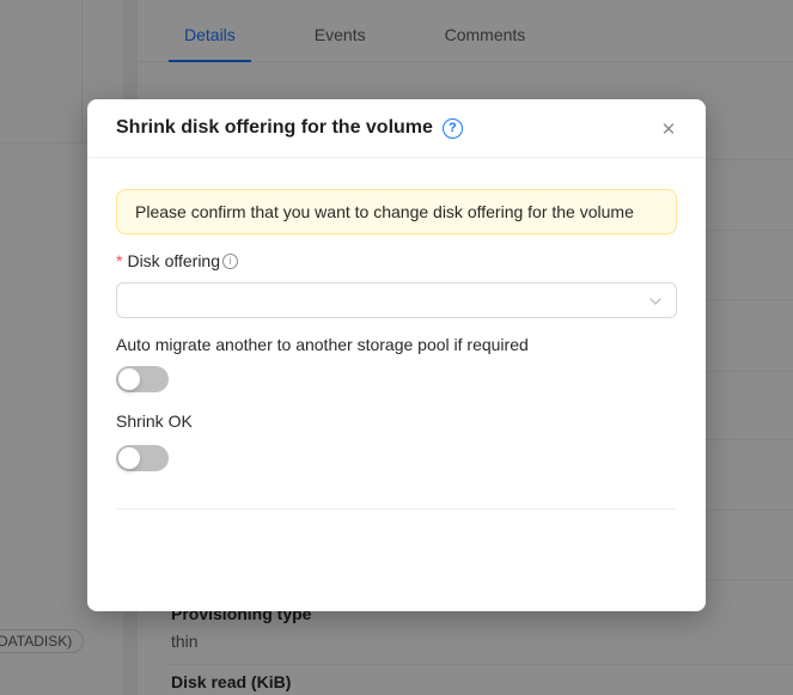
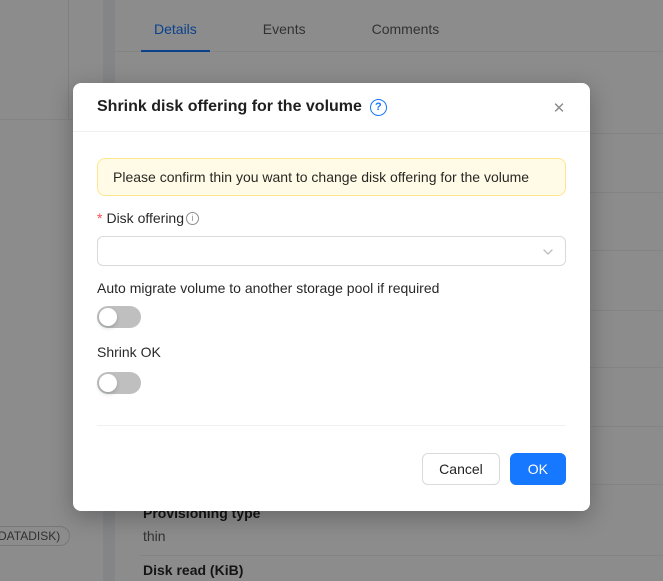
  DATADISK)
  Details
  Events
  Comments
  Provisioning type
  thin
  Disk read (KiB)
  Shrink disk offering for the volume
  ?
  ✕
- Please confirm that you want to change disk offering for the volume
+ Please confirm thin you want to change disk offering for the volume
  *
  Disk offering
  i
- Auto migrate another to another storage pool if required
+ Auto migrate volume to another storage pool if required
  Shrink OK
+ Cancel
+ OK
